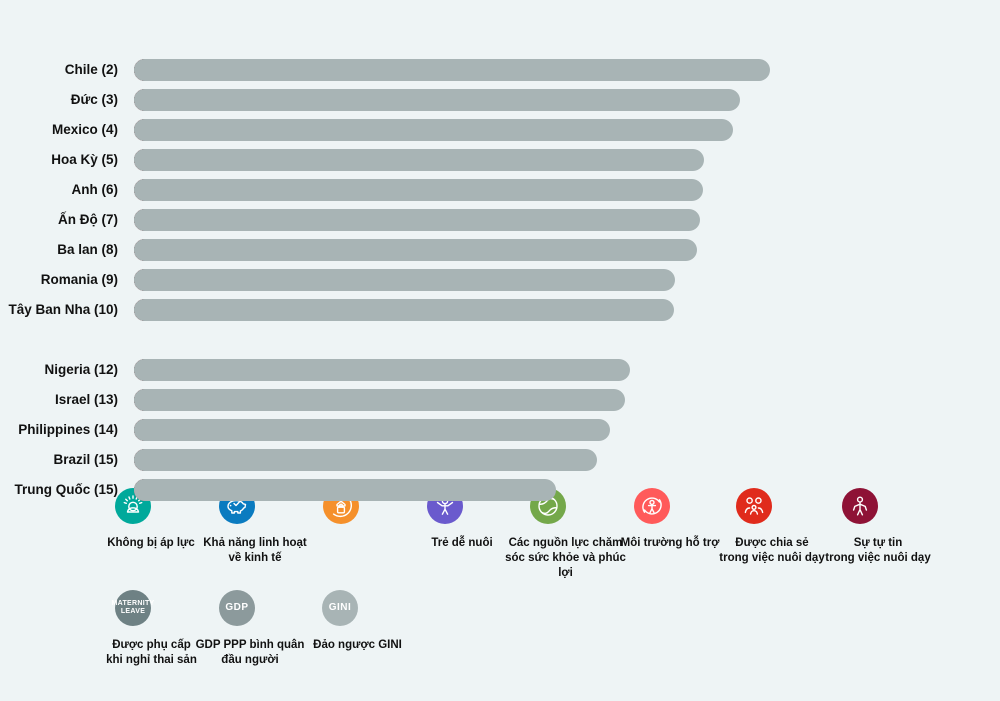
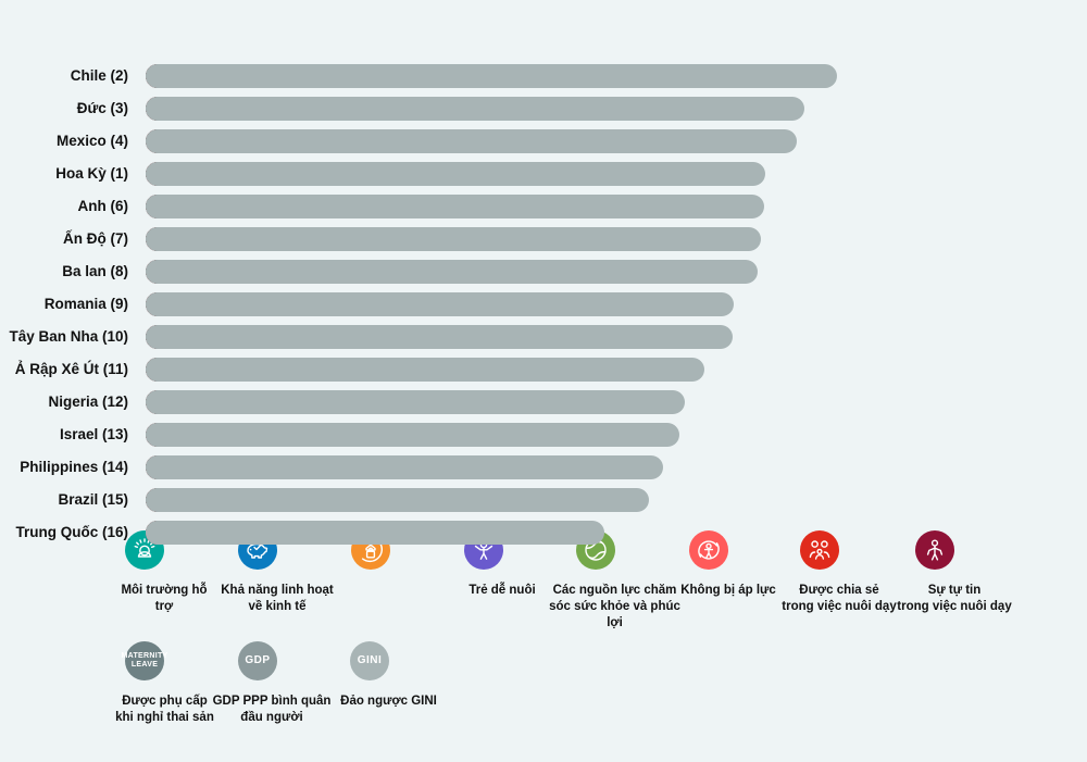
  Chile (2)
  Đức (3)
  Mexico (4)
- Hoa Kỳ (5)
+ Hoa Kỳ (1)
  Anh (6)
  Ấn Độ (7)
  Ba lan (8)
  Romania (9)
  Tây Ban Nha (10)
+ Ả Rập Xê Út (11)
  Nigeria (12)
  Israel (13)
  Philippines (14)
  Brazil (15)
- Trung Quốc (15)
+ Trung Quốc (16)
- Không bị áp lực
+ Môi trường hỗ trợ
  Khả năng linh hoạt
  về kinh tế
  Trẻ dễ nuôi
  Các nguồn lực chăm
  sóc sức khỏe và phúc lợi
- Môi trường hỗ trợ
+ Không bị áp lực
  Được chia sẻ
  trong việc nuôi dạy
  Sự tự tin
  trong việc nuôi dạy
  Được phụ cấp
  khi nghỉ thai sản
  GDP
  GDP PPP bình quân
  đầu người
  GINI
  Đảo ngược GINI
